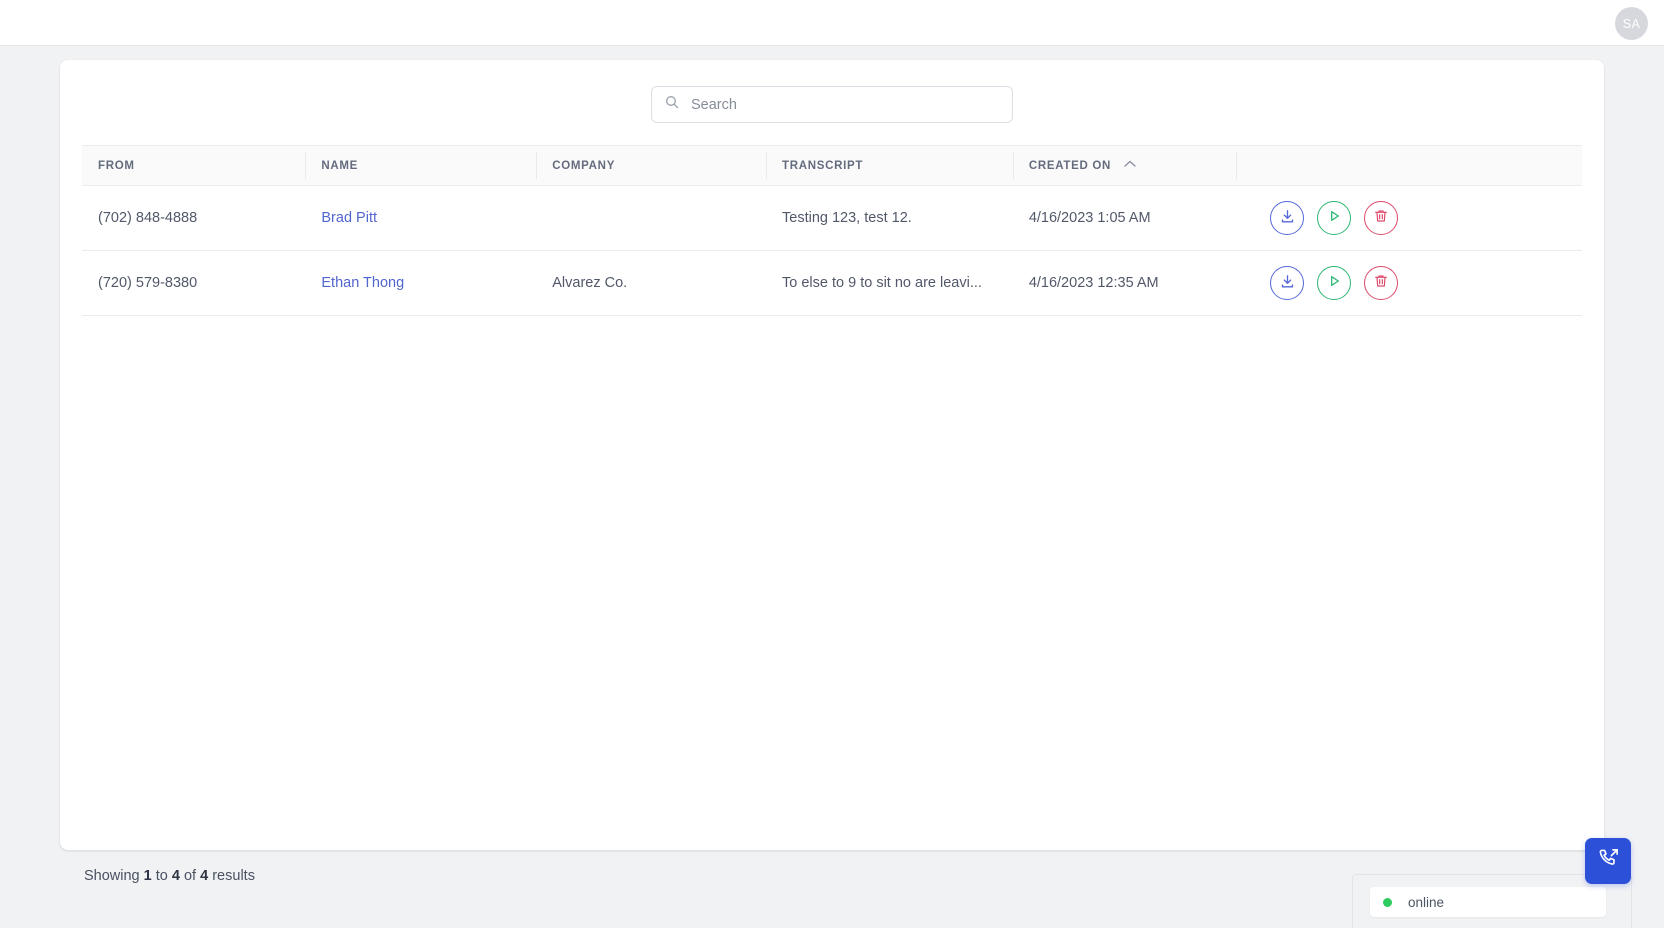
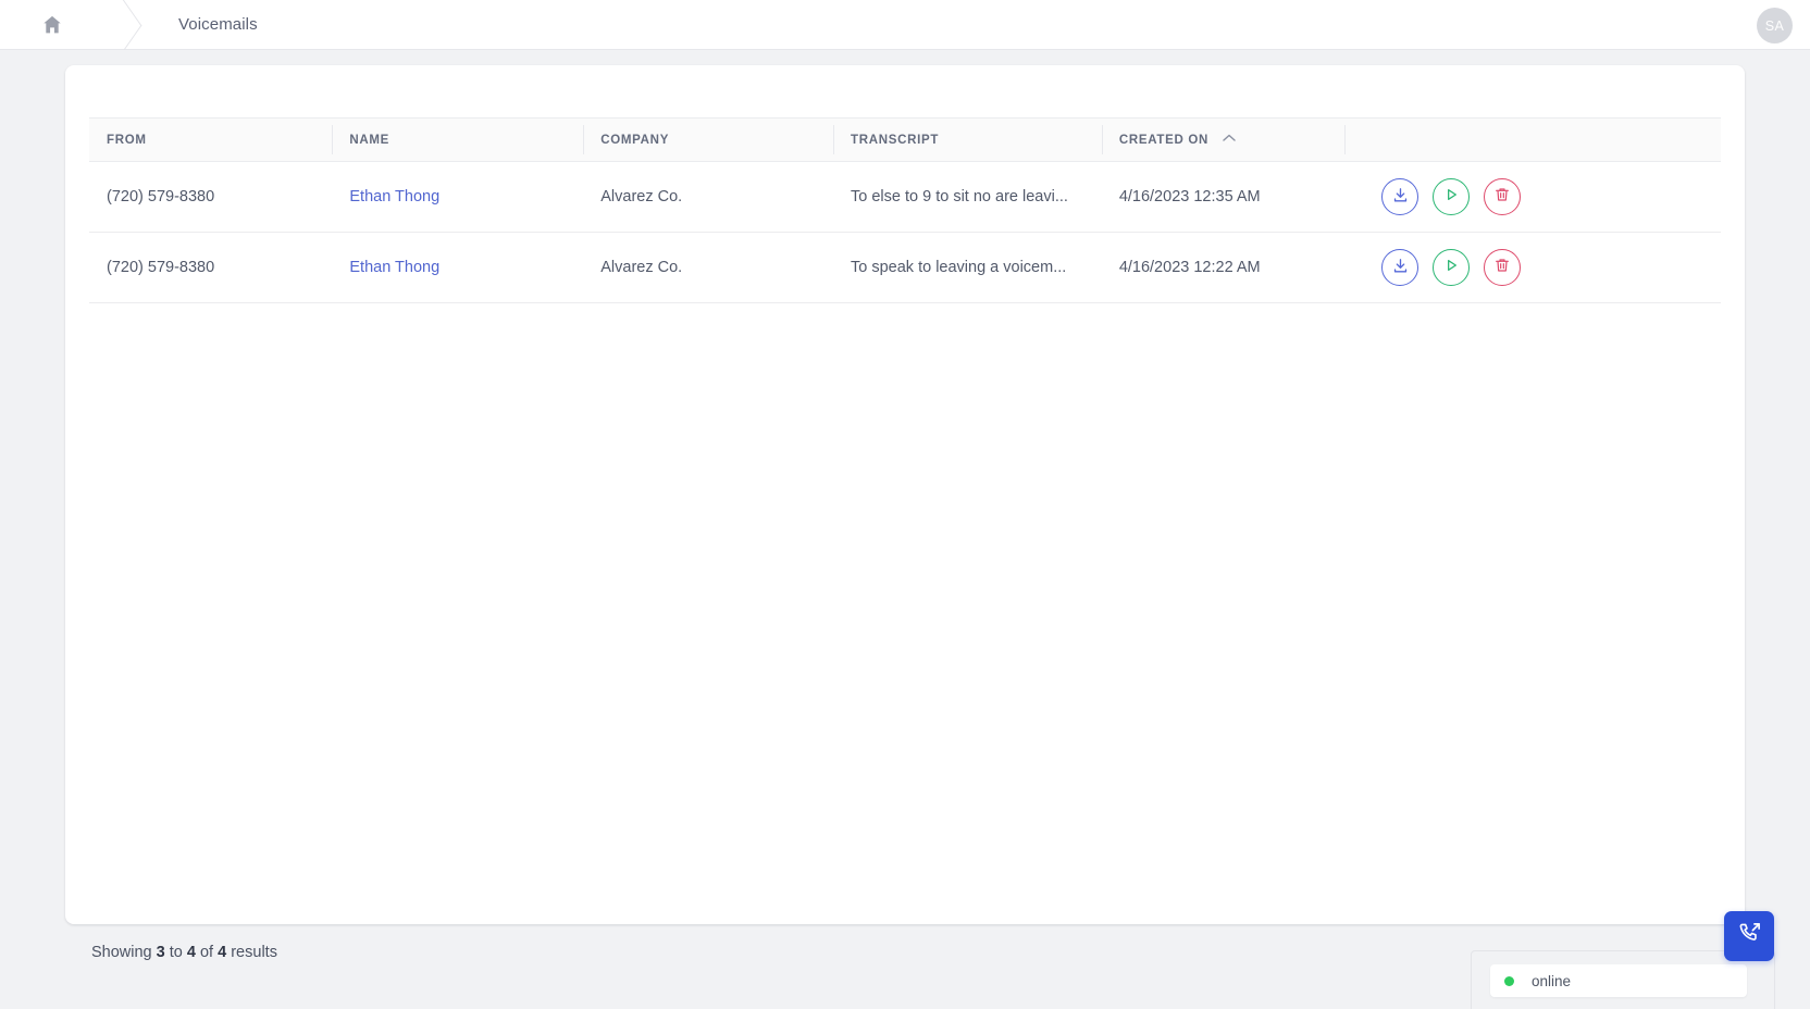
+ Voicemails
  SA
- Search
  FROM	NAME	COMPANY	TRANSCRIPT	CREATED ON
- (702) 848-4888	Brad Pitt		Testing 123, test 12.	4/16/2023 1:05 AM
  (720) 579-8380	Ethan Thong	Alvarez Co.	To else to 9 to sit no are leavi...	4/16/2023 12:35 AM
+ (720) 579-8380	Ethan Thong	Alvarez Co.	To speak to leaving a voicem...	4/16/2023 12:22 AM
- Showing 1 to 4 of 4 results
+ Showing 3 to 4 of 4 results
  online
